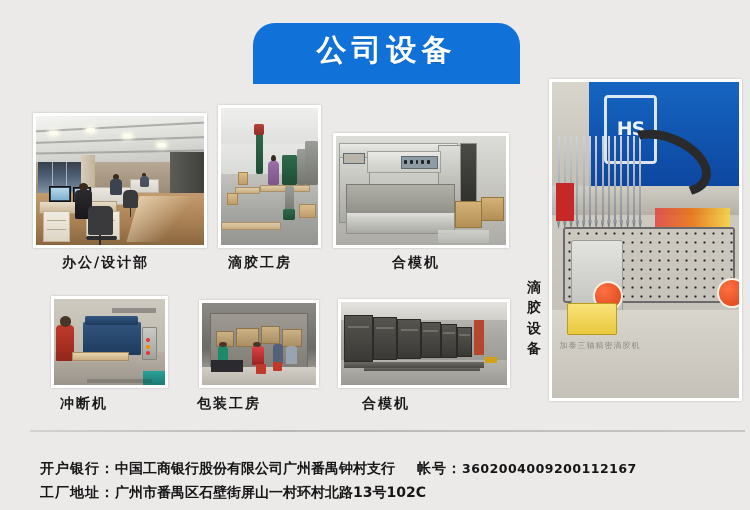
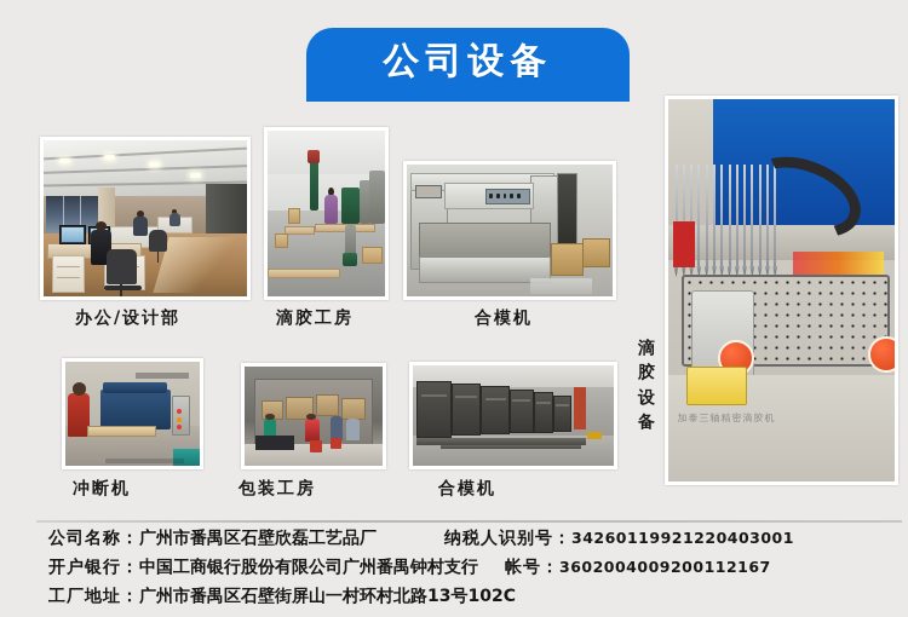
  公司设备
- HS
  加泰三轴精密滴胶机
  办公/设计部
  滴胶工房
  合模机
  冲断机
  包装工房
  合模机
  滴胶设备
+ 公司名称：广州市番禺区石壁欣磊工艺品厂 纳税人识别号：34260119921220403001
  开户银行：中国工商银行股份有限公司广州番禺钟村支行 帐号：3602004009200112167
  工厂地址：广州市番禺区石壁街屏山一村环村北路13号102C
